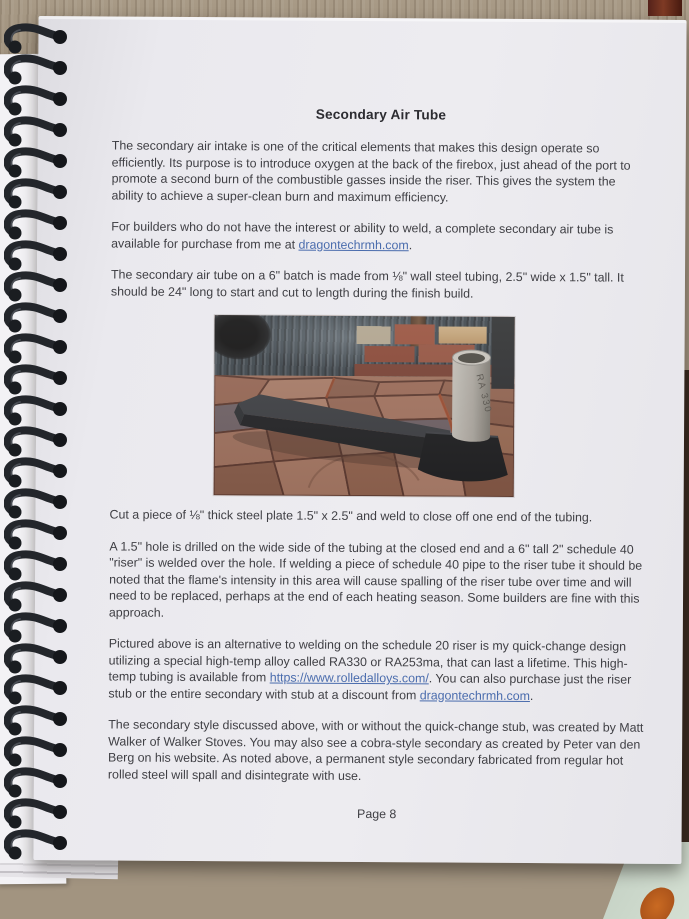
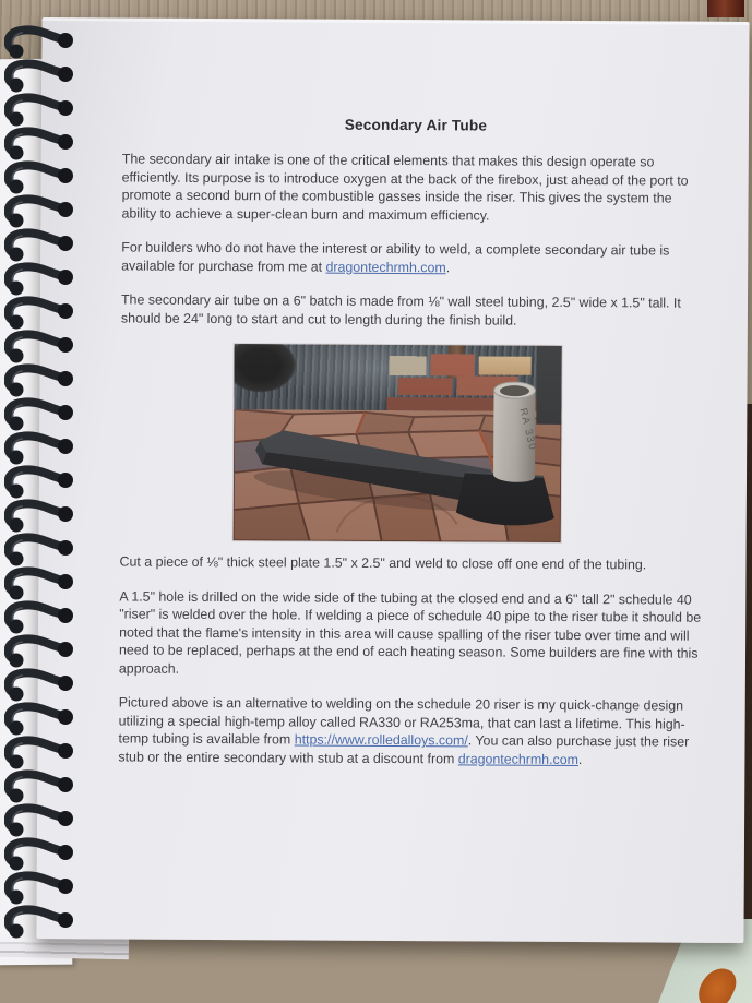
  Secondary Air Tube
  The secondary air intake is one of the critical elements that makes this design operate so efficiently. Its purpose is to introduce oxygen at the back of the firebox, just ahead of the port to promote a second burn of the combustible gasses inside the riser. This gives the system the ability to achieve a super-clean burn and maximum efficiency.
  For builders who do not have the interest or ability to weld, a complete secondary air tube is available for purchase from me at dragontechrmh.com.
  The secondary air tube on a 6" batch is made from ⅛" wall steel tubing, 2.5" wide x 1.5" tall. It should be 24" long to start and cut to length during the finish build.
  Cut a piece of ⅛" thick steel plate 1.5" x 2.5" and weld to close off one end of the tubing.
  A 1.5" hole is drilled on the wide side of the tubing at the closed end and a 6" tall 2" schedule 40 "riser" is welded over the hole. If welding a piece of schedule 40 pipe to the riser tube it should be noted that the flame's intensity in this area will cause spalling of the riser tube over time and will need to be replaced, perhaps at the end of each heating season. Some builders are fine with this approach.
  Pictured above is an alternative to welding on the schedule 20 riser is my quick-change design utilizing a special high-temp alloy called RA330 or RA253ma, that can last a lifetime. This high-temp tubing is available from https://www.rolledalloys.com/. You can also purchase just the riser stub or the entire secondary with stub at a discount from dragontechrmh.com.
- The secondary style discussed above, with or without the quick-change stub, was created by Matt Walker of Walker Stoves. You may also see a cobra-style secondary as created by Peter van den Berg on his website. As noted above, a permanent style secondary fabricated from regular hot rolled steel will spall and disintegrate with use.
- Page 8
